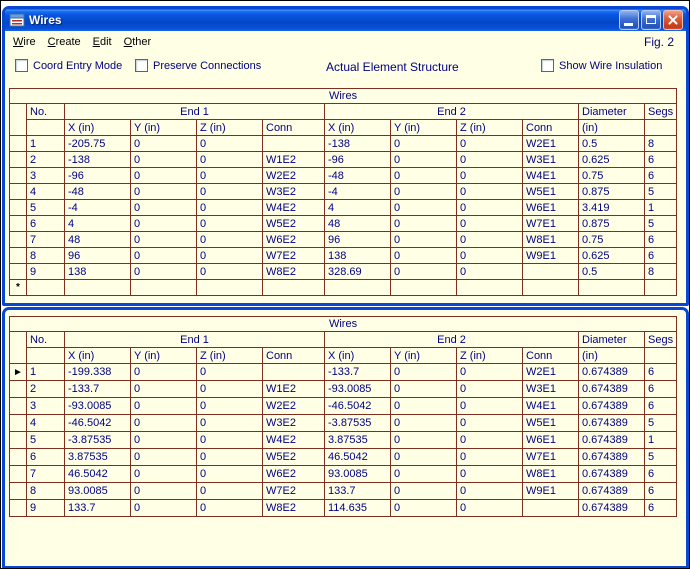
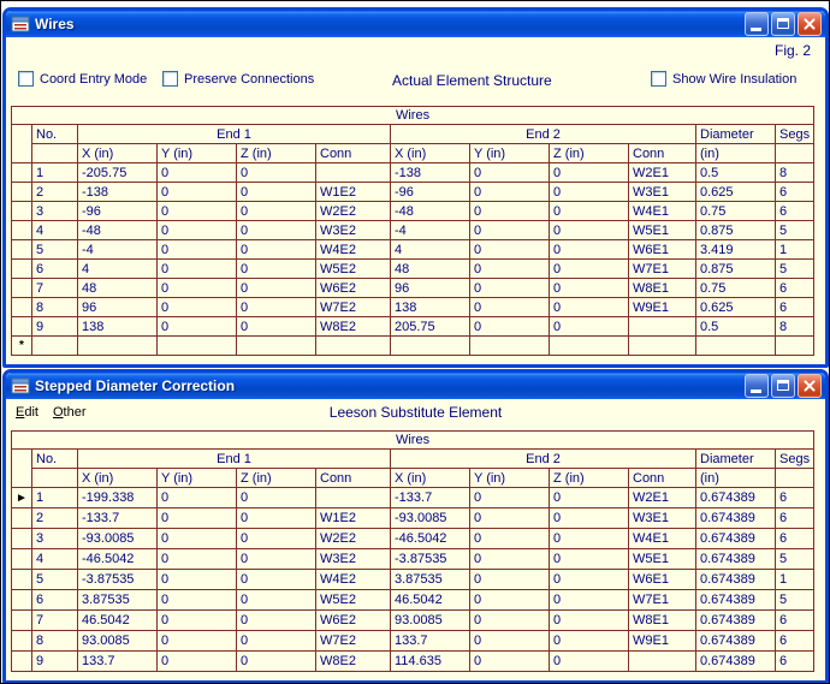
  Wires
- Wire Create Edit Other
  Fig. 2
  Coord Entry Mode
  Preserve Connections
  Actual Element Structure
  Show Wire Insulation
  Wires
  	No.	End 1	End 2	Diameter	Segs
  	X (in)	Y (in)	Z (in)	Conn	X (in)	Y (in)	Z (in)	Conn	(in)
  	1	-205.75	0	0		-138	0	0	W2E1	0.5	8
  	2	-138	0	0	W1E2	-96	0	0	W3E1	0.625	6
  	3	-96	0	0	W2E2	-48	0	0	W4E1	0.75	6
  	4	-48	0	0	W3E2	-4	0	0	W5E1	0.875	5
  	5	-4	0	0	W4E2	4	0	0	W6E1	3.419	1
  	6	4	0	0	W5E2	48	0	0	W7E1	0.875	5
  	7	48	0	0	W6E2	96	0	0	W8E1	0.75	6
  	8	96	0	0	W7E2	138	0	0	W9E1	0.625	6
- 	9	138	0	0	W8E2	328.69	0	0		0.5	8
+ 	9	138	0	0	W8E2	205.75	0	0		0.5	8
  *
+ Stepped Diameter Correction
+ Edit Other
+ Leeson Substitute Element
  Wires
  	No.	End 1	End 2	Diameter	Segs
  	X (in)	Y (in)	Z (in)	Conn	X (in)	Y (in)	Z (in)	Conn	(in)
  ►	1	-199.338	0	0		-133.7	0	0	W2E1	0.674389	6
  	2	-133.7	0	0	W1E2	-93.0085	0	0	W3E1	0.674389	6
  	3	-93.0085	0	0	W2E2	-46.5042	0	0	W4E1	0.674389	6
  	4	-46.5042	0	0	W3E2	-3.87535	0	0	W5E1	0.674389	5
  	5	-3.87535	0	0	W4E2	3.87535	0	0	W6E1	0.674389	1
  	6	3.87535	0	0	W5E2	46.5042	0	0	W7E1	0.674389	5
  	7	46.5042	0	0	W6E2	93.0085	0	0	W8E1	0.674389	6
  	8	93.0085	0	0	W7E2	133.7	0	0	W9E1	0.674389	6
  	9	133.7	0	0	W8E2	114.635	0	0		0.674389	6
